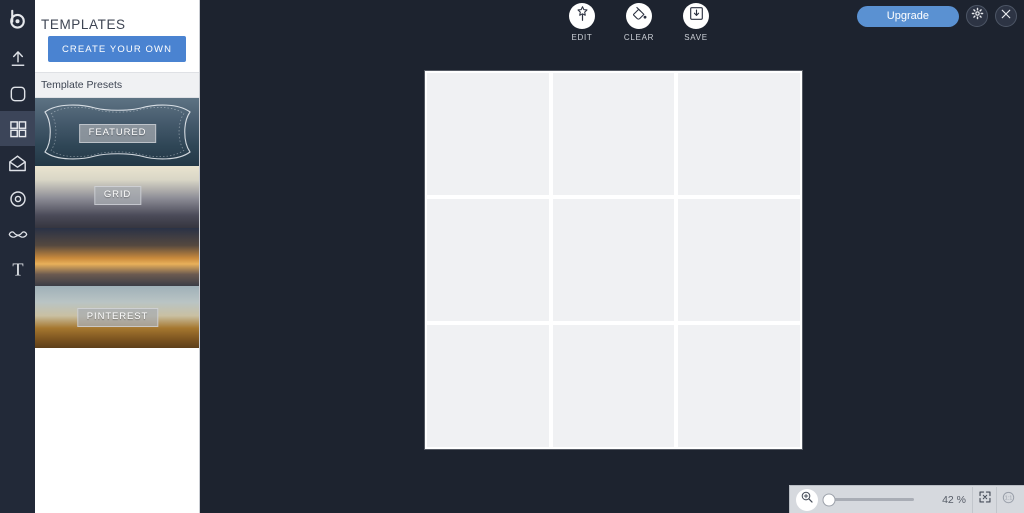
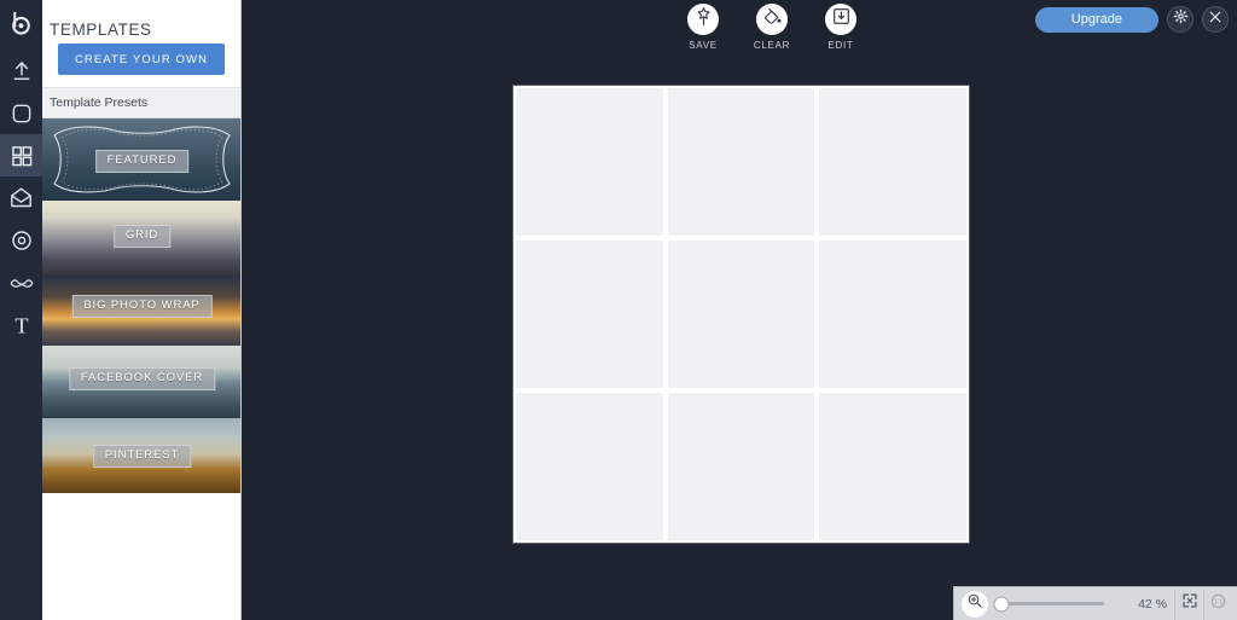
  T
  TEMPLATES
  CREATE YOUR OWN
  Template Presets
  FEATURED
  GRID
+ BIG PHOTO WRAP
+ FACEBOOK COVER
  PINTEREST
- EDIT
+ SAVE
  CLEAR
- SAVE
+ EDIT
  Upgrade
  42 %
